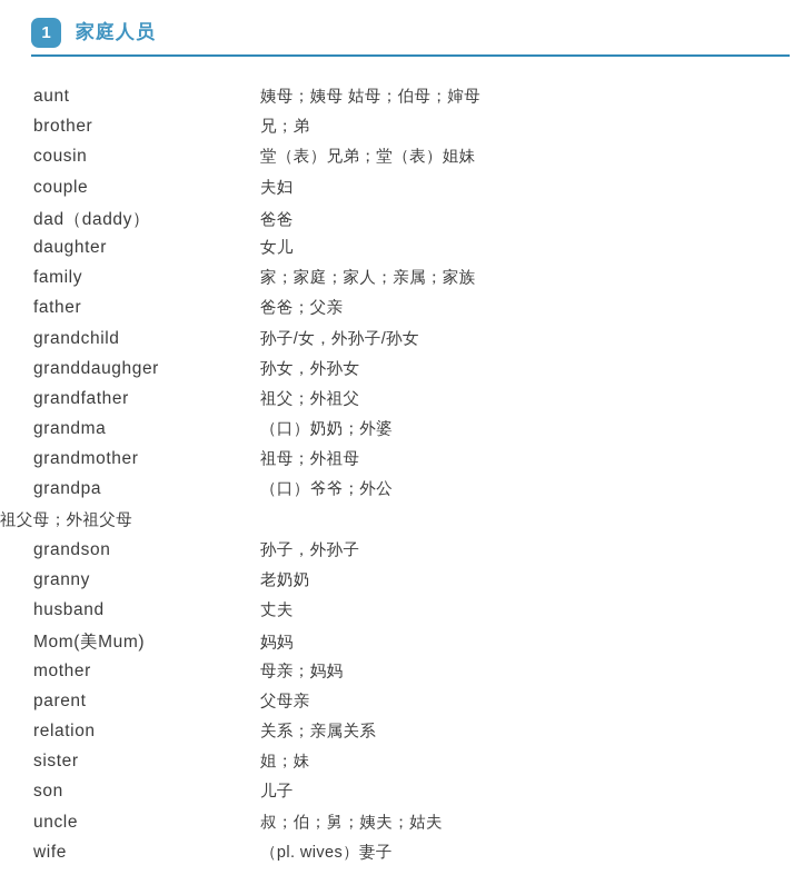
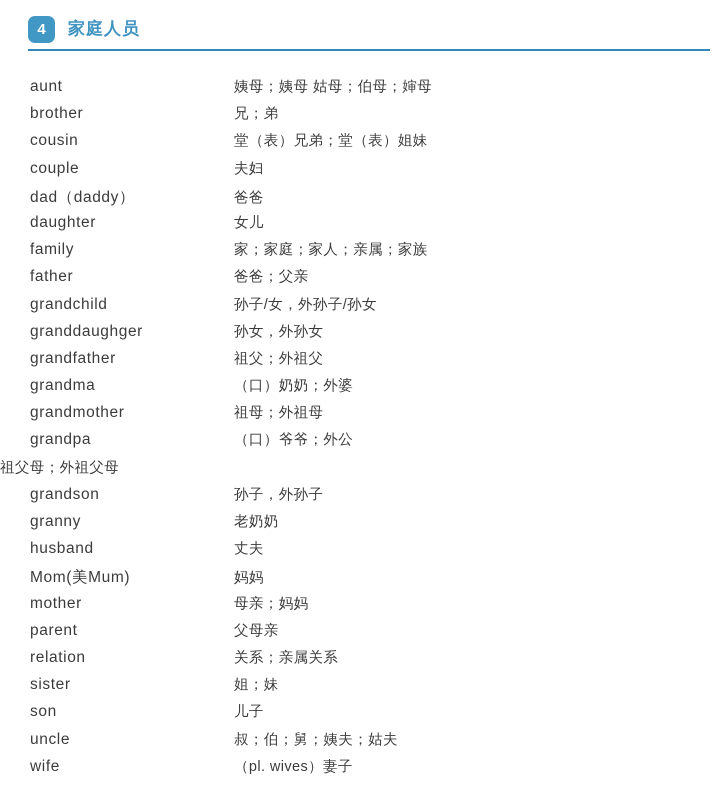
- 1
+ 4
  家庭人员
  aunt
  姨母；姨母 姑母；伯母；婶母
  brother
  兄；弟
  cousin
  堂（表）兄弟；堂（表）姐妹
  couple
  夫妇
  dad（daddy）
  爸爸
  daughter
  女儿
  family
  家；家庭；家人；亲属；家族
  father
  爸爸；父亲
  grandchild
  孙子/女，外孙子/孙女
  granddaughger
  孙女，外孙女
  grandfather
  祖父；外祖父
  grandma
  （口）奶奶；外婆
  grandmother
  祖母；外祖母
  grandpa
  （口）爷爷；外公
  祖父母；外祖父母
  grandson
  孙子，外孙子
  granny
  老奶奶
  husband
  丈夫
  Mom(美Mum)
  妈妈
  mother
  母亲；妈妈
  parent
  父母亲
  relation
  关系；亲属关系
  sister
  姐；妹
  son
  儿子
  uncle
  叔；伯；舅；姨夫；姑夫
  wife
  （pl. wives）妻子
